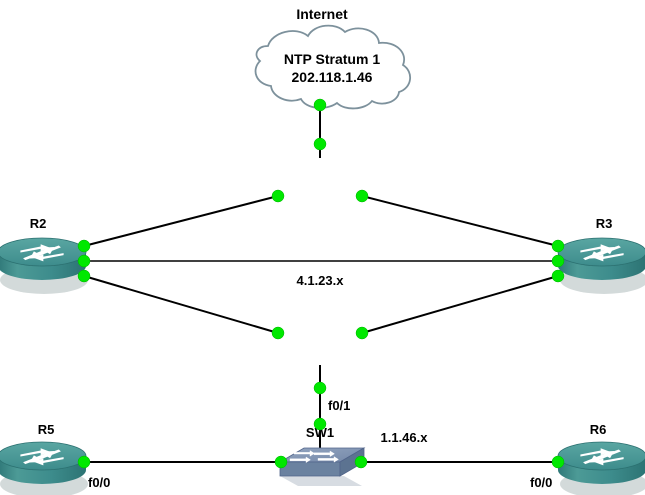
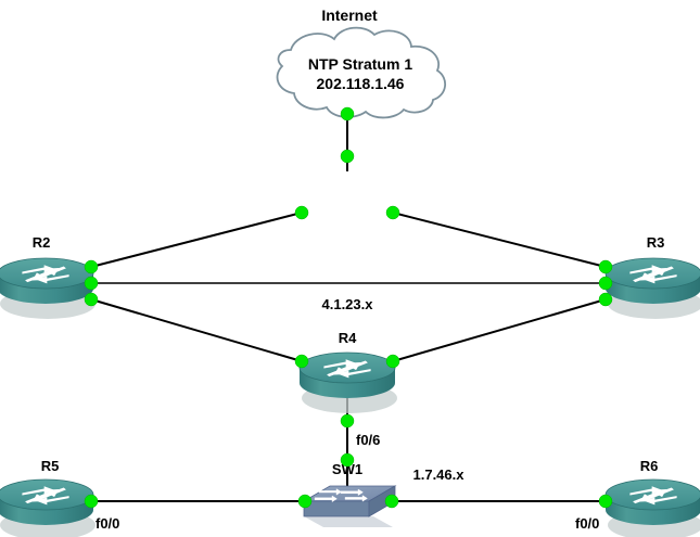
  NTP Stratum 1
  202.118.1.46
  Internet
  R2
  R3
+ R4
  R5
  R6
  SW1
  4.1.23.x
- 1.1.46.x
+ 1.7.46.x
- f0/1
+ f0/6
  f0/0
  f0/0
